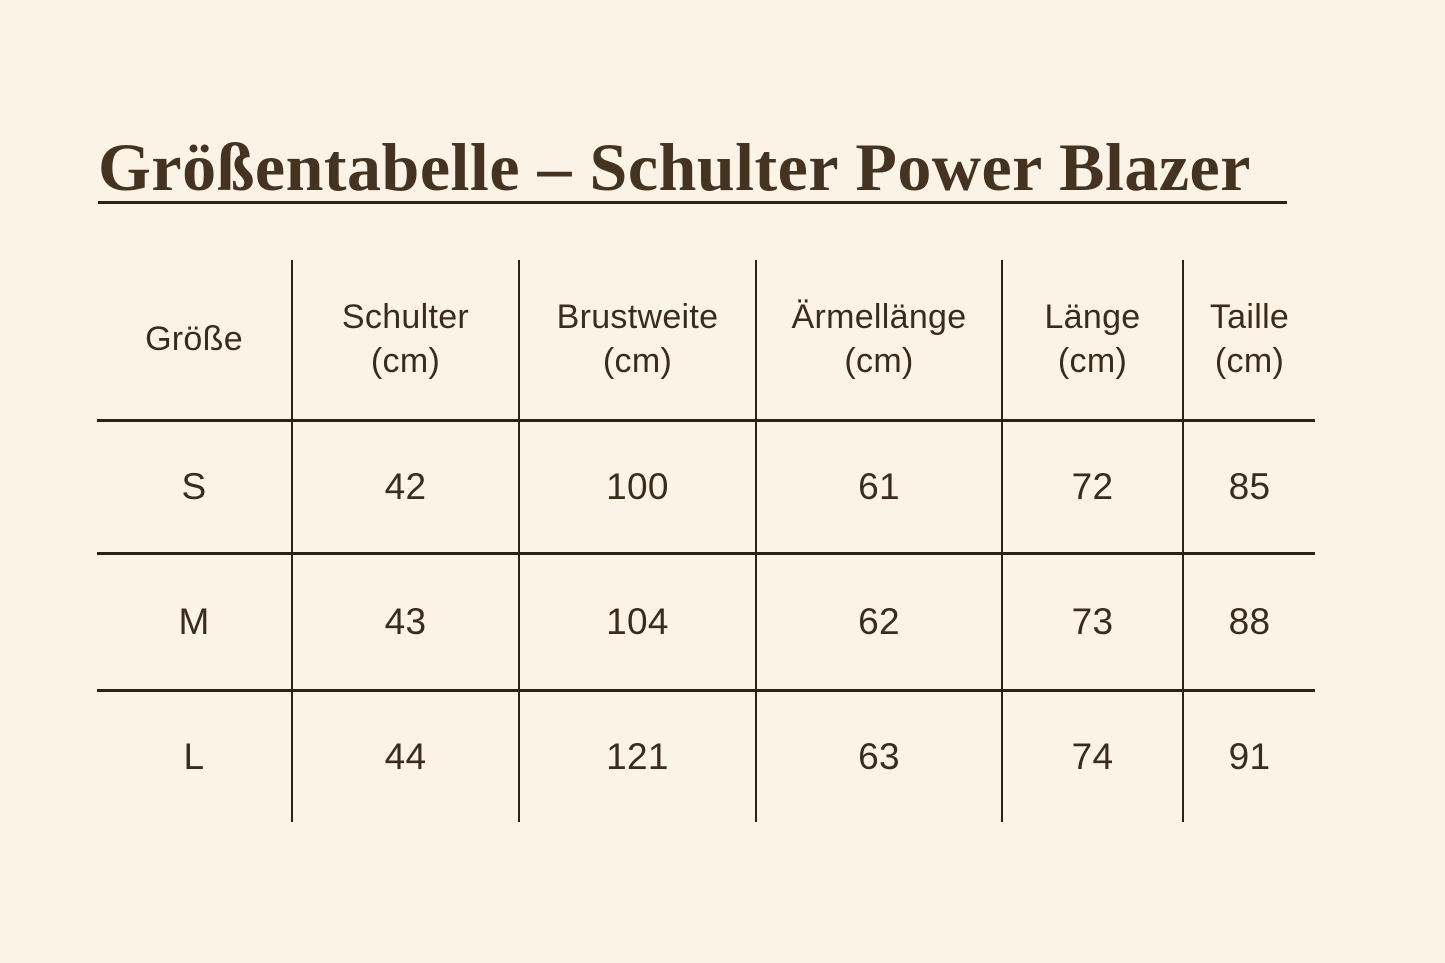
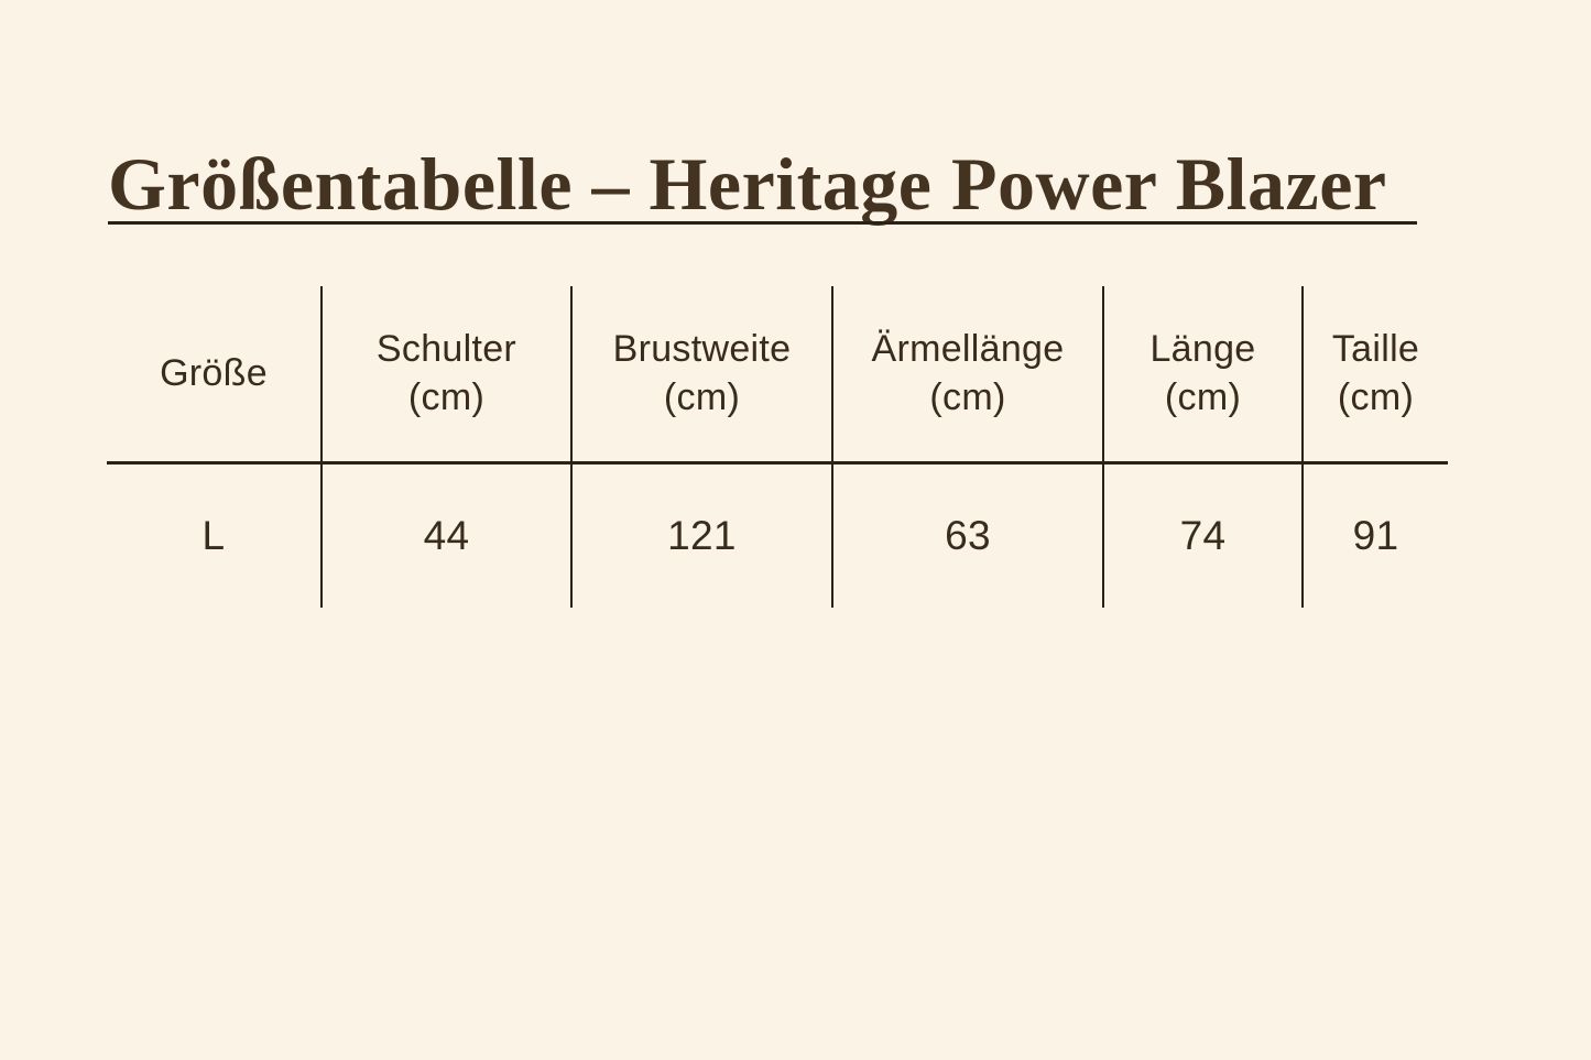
- Größentabelle – Schulter Power Blazer
+ Größentabelle – Heritage Power Blazer
  Größe	Schulter (cm)	Brustweite (cm)	Ärmellänge (cm)	Länge (cm)	Taille (cm)
- S	42	100	61	72	85
- M	43	104	62	73	88
  L	44	121	63	74	91
